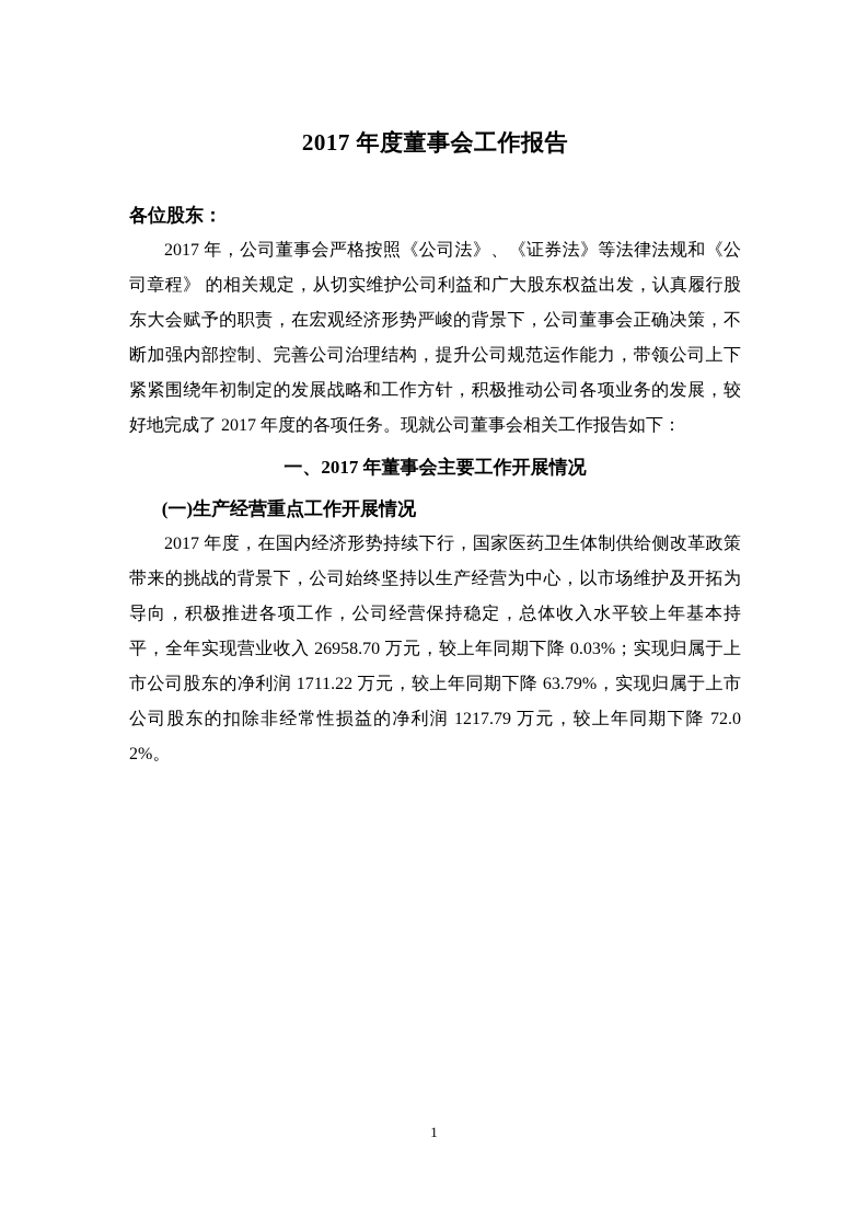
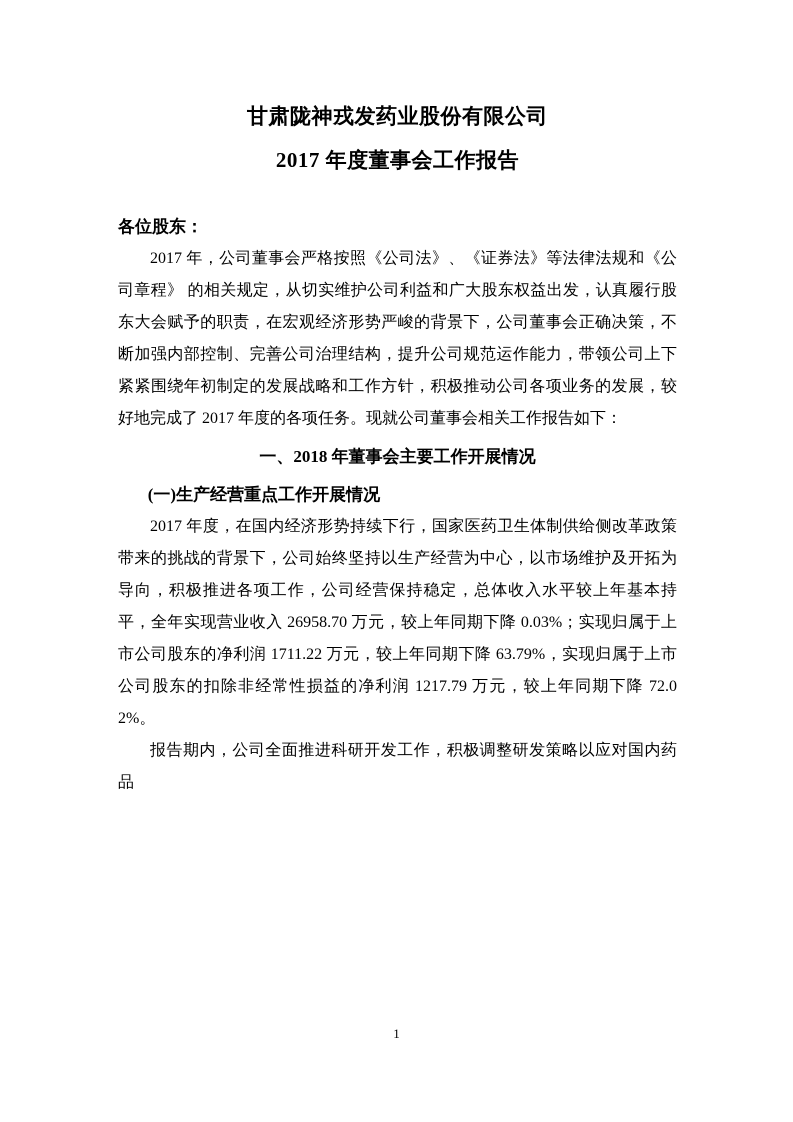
+ 甘肃陇神戎发药业股份有限公司
  2017 年度董事会工作报告
  各位股东：
  2017 年，公司董事会严格按照《公司法》、《证券法》等法律法规和《公司章程》 的相关规定，从切实维护公司利益和广大股东权益出发，认真履行股东大会赋予的职责，在宏观经济形势严峻的背景下，公司董事会正确决策，不断加强内部控制、完善公司治理结构，提升公司规范运作能力，带领公司上下紧紧围绕年初制定的发展战略和工作方针，积极推动公司各项业务的发展，较好地完成了 2017 年度的各项任务。现就公司董事会相关工作报告如下：
- 一、2017 年董事会主要工作开展情况
+ 一、2018 年董事会主要工作开展情况
  (一)生产经营重点工作开展情况
  2017 年度，在国内经济形势持续下行，国家医药卫生体制供给侧改革政策带来的挑战的背景下，公司始终坚持以生产经营为中心，以市场维护及开拓为导向，积极推进各项工作，公司经营保持稳定，总体收入水平较上年基本持平，全年实现营业收入 26958.70 万元，较上年同期下降 0.03%；实现归属于上市公司股东的净利润 1711.22 万元，较上年同期下降 63.79%，实现归属于上市公司股东的扣除非经常性损益的净利润 1217.79 万元，较上年同期下降 72.02%。
+ 报告期内，公司全面推进科研开发工作，积极调整研发策略以应对国内药品
  1
